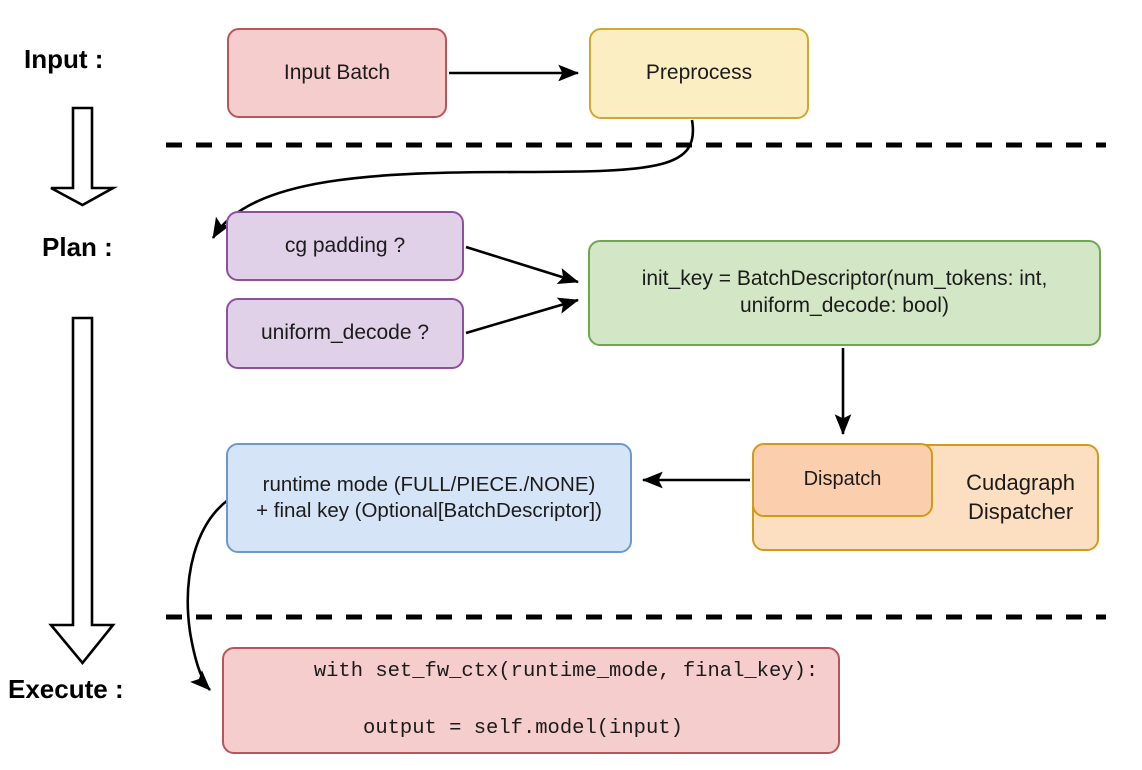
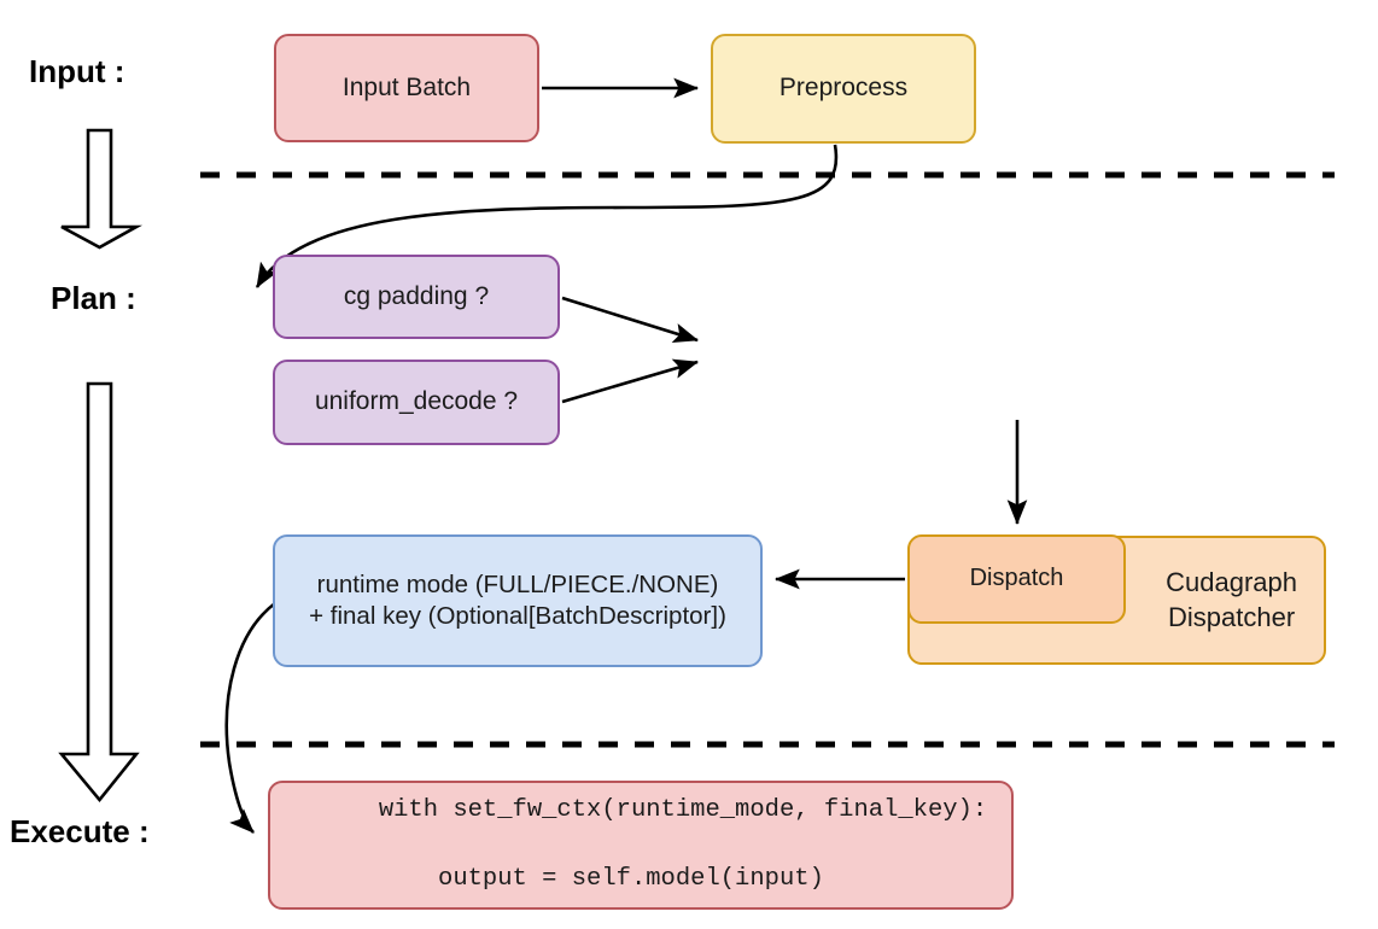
  Input :
  Plan :
  Execute :
  Input Batch
  Preprocess
  cg padding ?
  uniform_decode ?
- init_key = BatchDescriptor(num_tokens: int,
- uniform_decode: bool)
  Cudagraph
  Dispatcher
  Dispatch
  runtime mode (FULL/PIECE./NONE)
  + final key (Optional[BatchDescriptor])
  with set_fw_ctx(runtime_mode, final_key):
  output = self.model(input)
